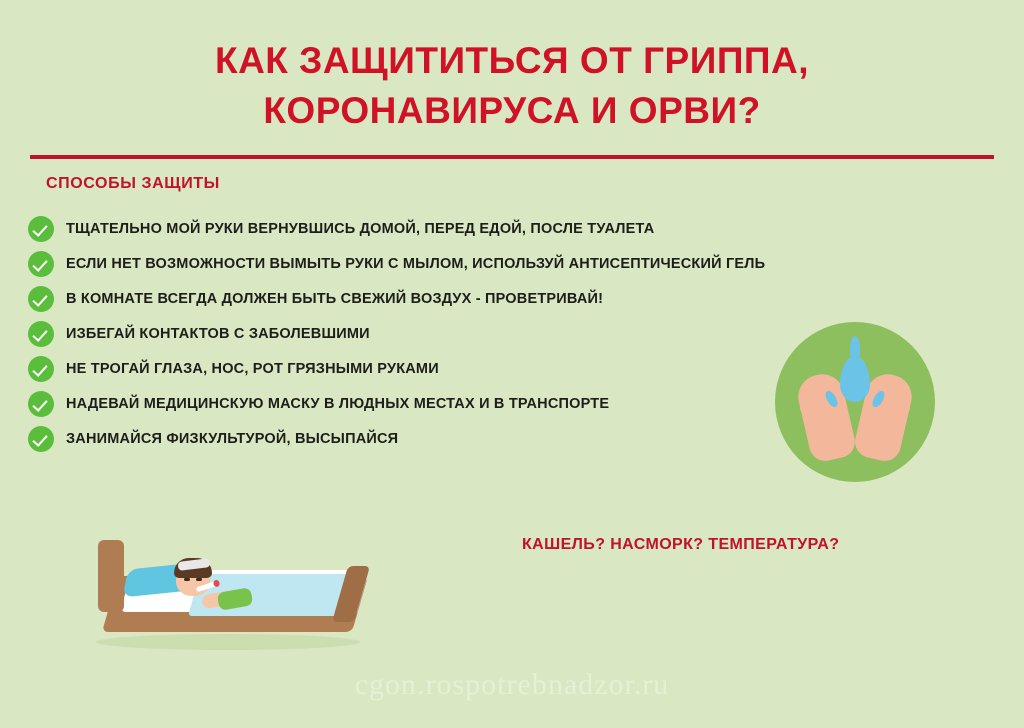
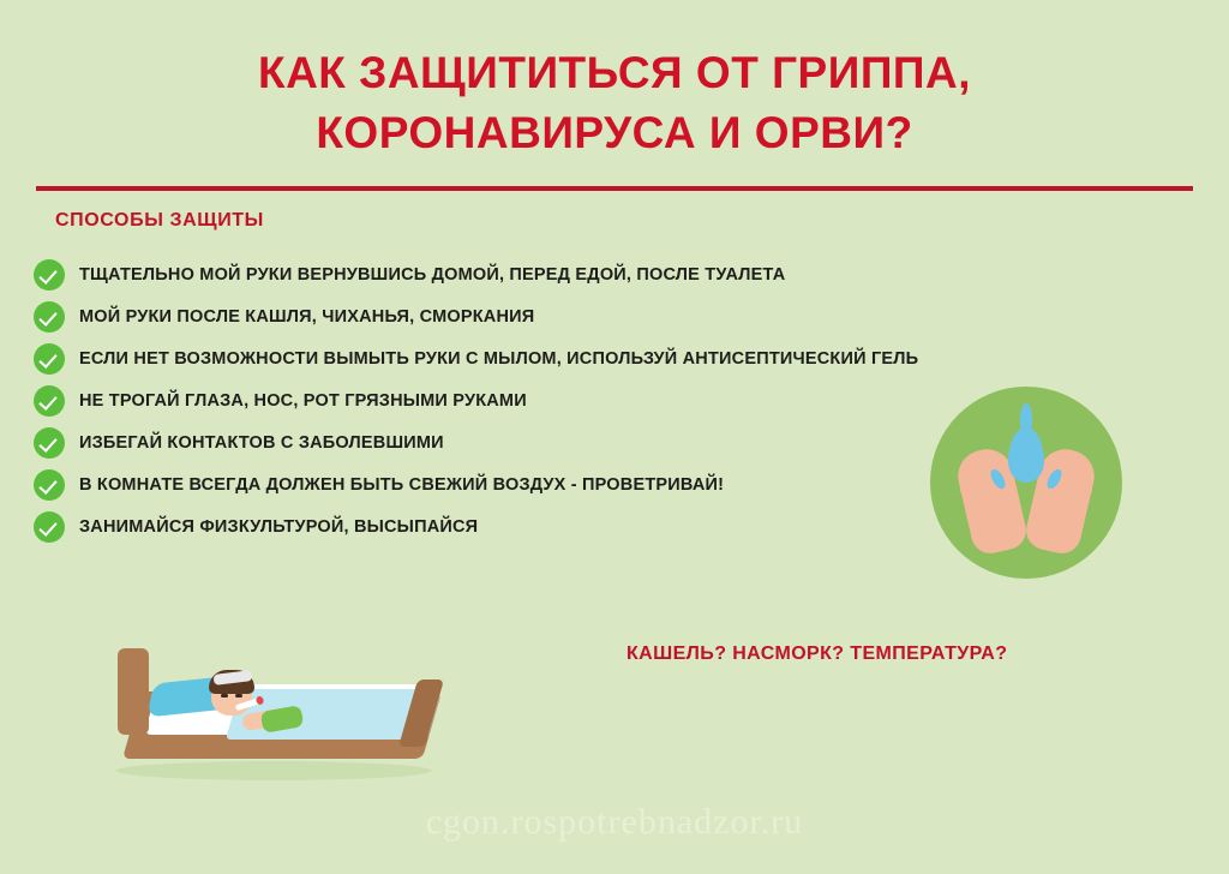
  КАК ЗАЩИТИТЬСЯ ОТ ГРИППА,
  КОРОНАВИРУСА И ОРВИ?
  СПОСОБЫ ЗАЩИТЫ
  ТЩАТЕЛЬНО МОЙ РУКИ ВЕРНУВШИСЬ ДОМОЙ, ПЕРЕД ЕДОЙ, ПОСЛЕ ТУАЛЕТА
+ МОЙ РУКИ ПОСЛЕ КАШЛЯ, ЧИХАНЬЯ, СМОРКАНИЯ
  ЕСЛИ НЕТ ВОЗМОЖНОСТИ ВЫМЫТЬ РУКИ С МЫЛОМ, ИСПОЛЬЗУЙ АНТИСЕПТИЧЕСКИЙ ГЕЛЬ
- В КОМНАТЕ ВСЕГДА ДОЛЖЕН БЫТЬ СВЕЖИЙ ВОЗДУХ - ПРОВЕТРИВАЙ!
+ НЕ ТРОГАЙ ГЛАЗА, НОС, РОТ ГРЯЗНЫМИ РУКАМИ
  ИЗБЕГАЙ КОНТАКТОВ С ЗАБОЛЕВШИМИ
- НЕ ТРОГАЙ ГЛАЗА, НОС, РОТ ГРЯЗНЫМИ РУКАМИ
+ В КОМНАТЕ ВСЕГДА ДОЛЖЕН БЫТЬ СВЕЖИЙ ВОЗДУХ - ПРОВЕТРИВАЙ!
- НАДЕВАЙ МЕДИЦИНСКУЮ МАСКУ В ЛЮДНЫХ МЕСТАХ И В ТРАНСПОРТЕ
  ЗАНИМАЙСЯ ФИЗКУЛЬТУРОЙ, ВЫСЫПАЙСЯ
  КАШЕЛЬ? НАСМОРК? ТЕМПЕРАТУРА?
